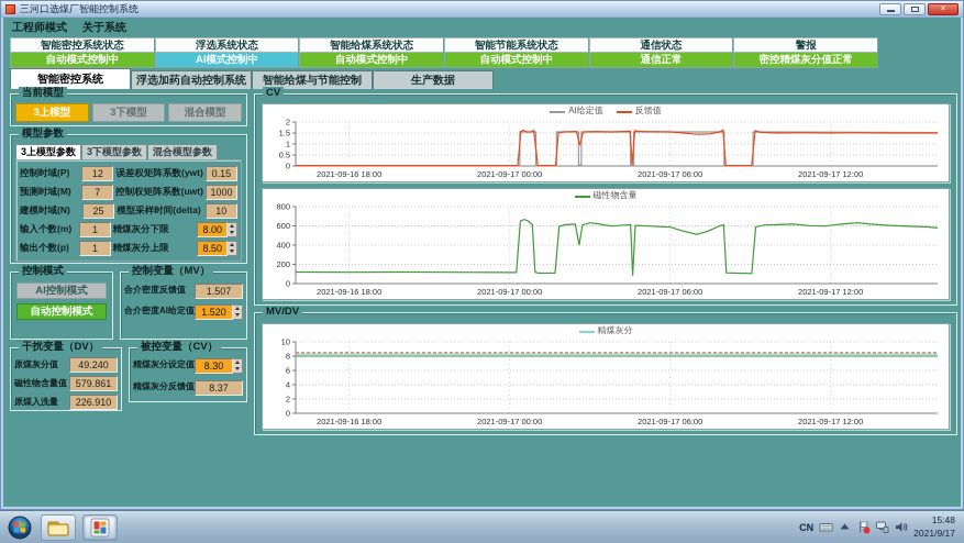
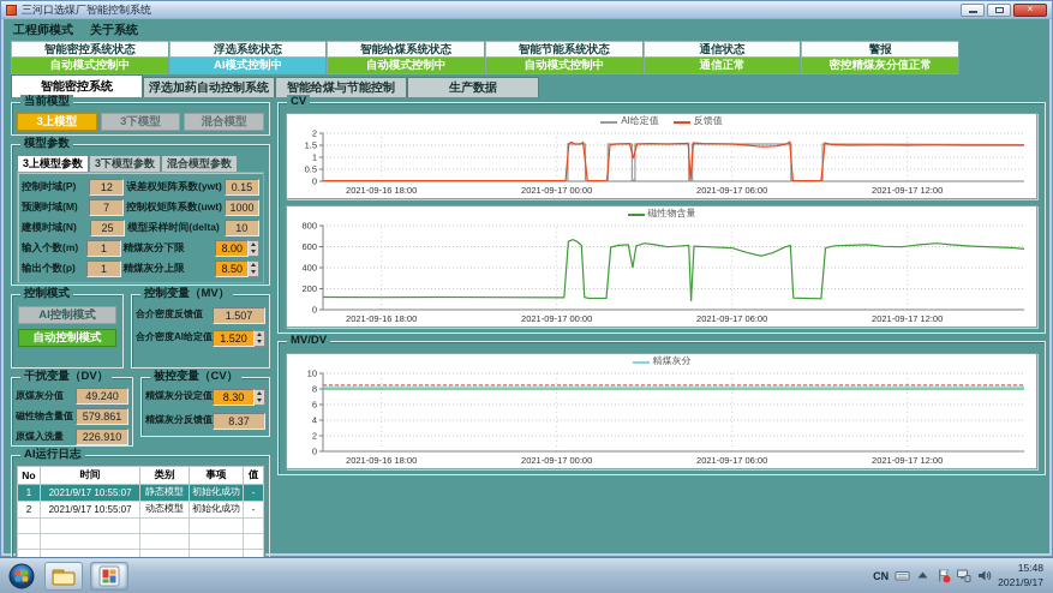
  三河口选煤厂智能控制系统
  ×
  工程师模式
  关于系统
  智能密控系统状态
  自动模式控制中
  浮选系统状态
  AI模式控制中
  智能给煤系统状态
  自动模式控制中
  智能节能系统状态
  自动模式控制中
  通信状态
  通信正常
  警报
  密控精煤灰分值正常
  智能密控系统
  浮选加药自动控制系统
  智能给煤与节能控制
  生产数据
  当前模型
  3上模型
  3下模型
  混合模型
  模型参数
  3上模型参数
  3下模型参数
  混合模型参数
  控制时域(P)
  12
  误差权矩阵系数(ywt)
  0.15
  预测时域(M)
  7
  控制权矩阵系数(uwt)
  1000
  建模时域(N)
  25
  模型采样时间(delta)
  10
  输入个数(m)
  1
  精煤灰分下限
  8.00
  输出个数(p)
  1
  精煤灰分上限
  8.50
  控制模式
  AI控制模式
  自动控制模式
  控制变量（MV）
  合介密度反馈值
  1.507
  合介密度AI给定值
  1.520
  干扰变量（DV）
  原煤灰分值
  49.240
  磁性物含量值
  579.861
  原煤入洗量
  226.910
  被控变量（CV）
  精煤灰分设定值
  8.30
  精煤灰分反馈值
  8.37
+ AI运行日志
+ No	时间	类别	事项	值
+ 1	2021/9/17 10:55:07	静态模型	初始化成功	-
+ 2	2021/9/17 10:55:07	动态模型	初始化成功	-
  CV
  AI给定值
  反馈值
  2021-09-16 18:00
  2021-09-17 00:00
  2021-09-17 06:00
  2021-09-17 12:00
  0
  0.5
  1
  1.5
  2
  磁性物含量
  2021-09-16 18:00
  2021-09-17 00:00
  2021-09-17 06:00
  2021-09-17 12:00
  0
  200
  400
  600
  800
  MV/DV
  精煤灰分
  2021-09-16 18:00
  2021-09-17 00:00
  2021-09-17 06:00
  2021-09-17 12:00
  0
  2
  4
  6
  8
  10
  CN
  15:48
  2021/9/17
